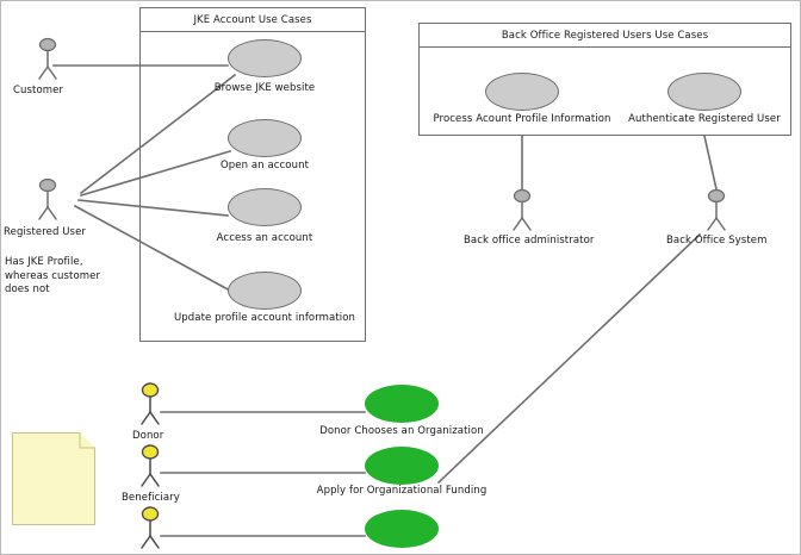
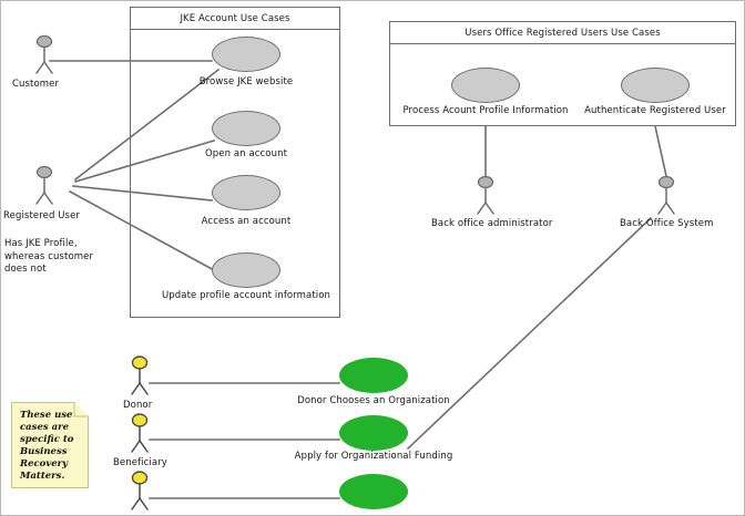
  JKE Account Use Cases
- Back Office Registered Users Use Cases
+ Users Office Registered Users Use Cases
  Browse JKE website
  Open an account
  Access an account
  Update profile account information
  Process Acount Profile Information
  Authenticate Registered User
  Donor Chooses an Organization
  Apply for Organizational Funding
  Customer
  Registered User
  Back office administrator
  Back Office System
  Donor
  Beneficiary
  Has JKE Profile,
  whereas customer
  does not
+ These use
+ cases are
+ specific to
+ Business
+ Recovery
+ Matters.
